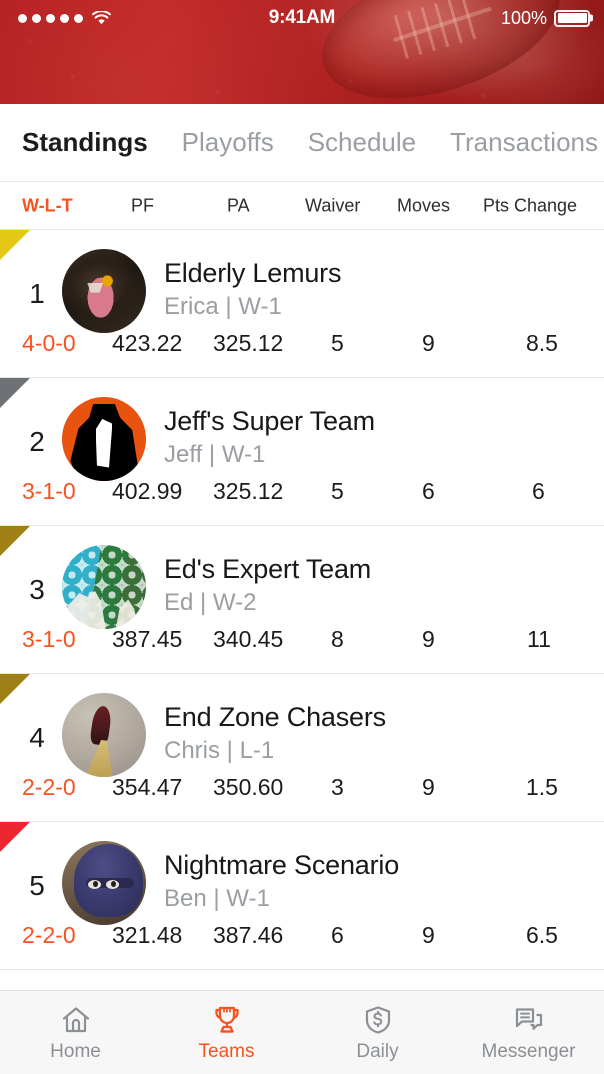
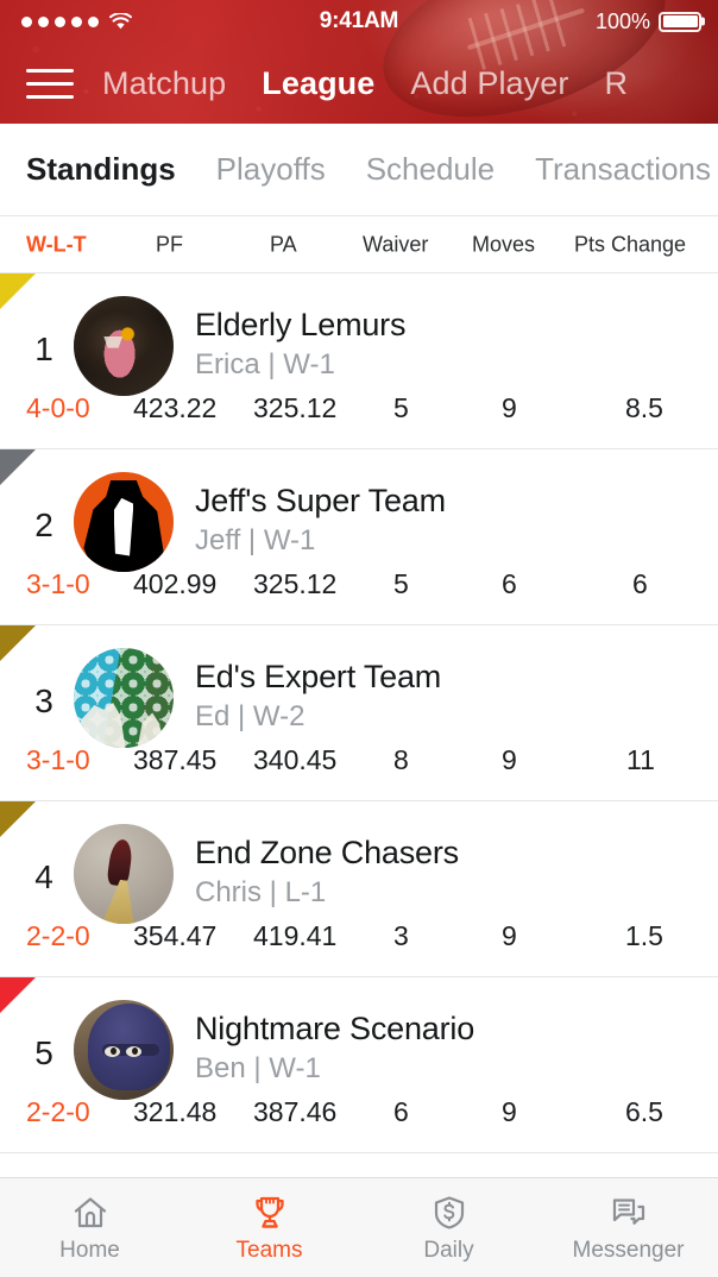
  9:41AM
  100%
+ Matchup
+ League
+ Add Player
+ R
  Standings
  Playoffs
  Schedule
  Transactions
  W-L-T
  PF
  PA
  Waiver
  Moves
  Pts Change
  1
  Elderly Lemurs
  Erica | W-1
  4-0-0
  423.22
  325.12
  5
  9
  8.5
  2
  Jeff's Super Team
  Jeff | W-1
  3-1-0
  402.99
  325.12
  5
  6
  6
  3
  Ed's Expert Team
  Ed | W-2
  3-1-0
  387.45
  340.45
  8
  9
  11
  4
  End Zone Chasers
  Chris | L-1
  2-2-0
  354.47
- 350.60
+ 419.41
  3
  9
  1.5
  5
  Nightmare Scenario
  Ben | W-1
  2-2-0
  321.48
  387.46
  6
  9
  6.5
  Home
  Teams
  Daily
  Messenger
